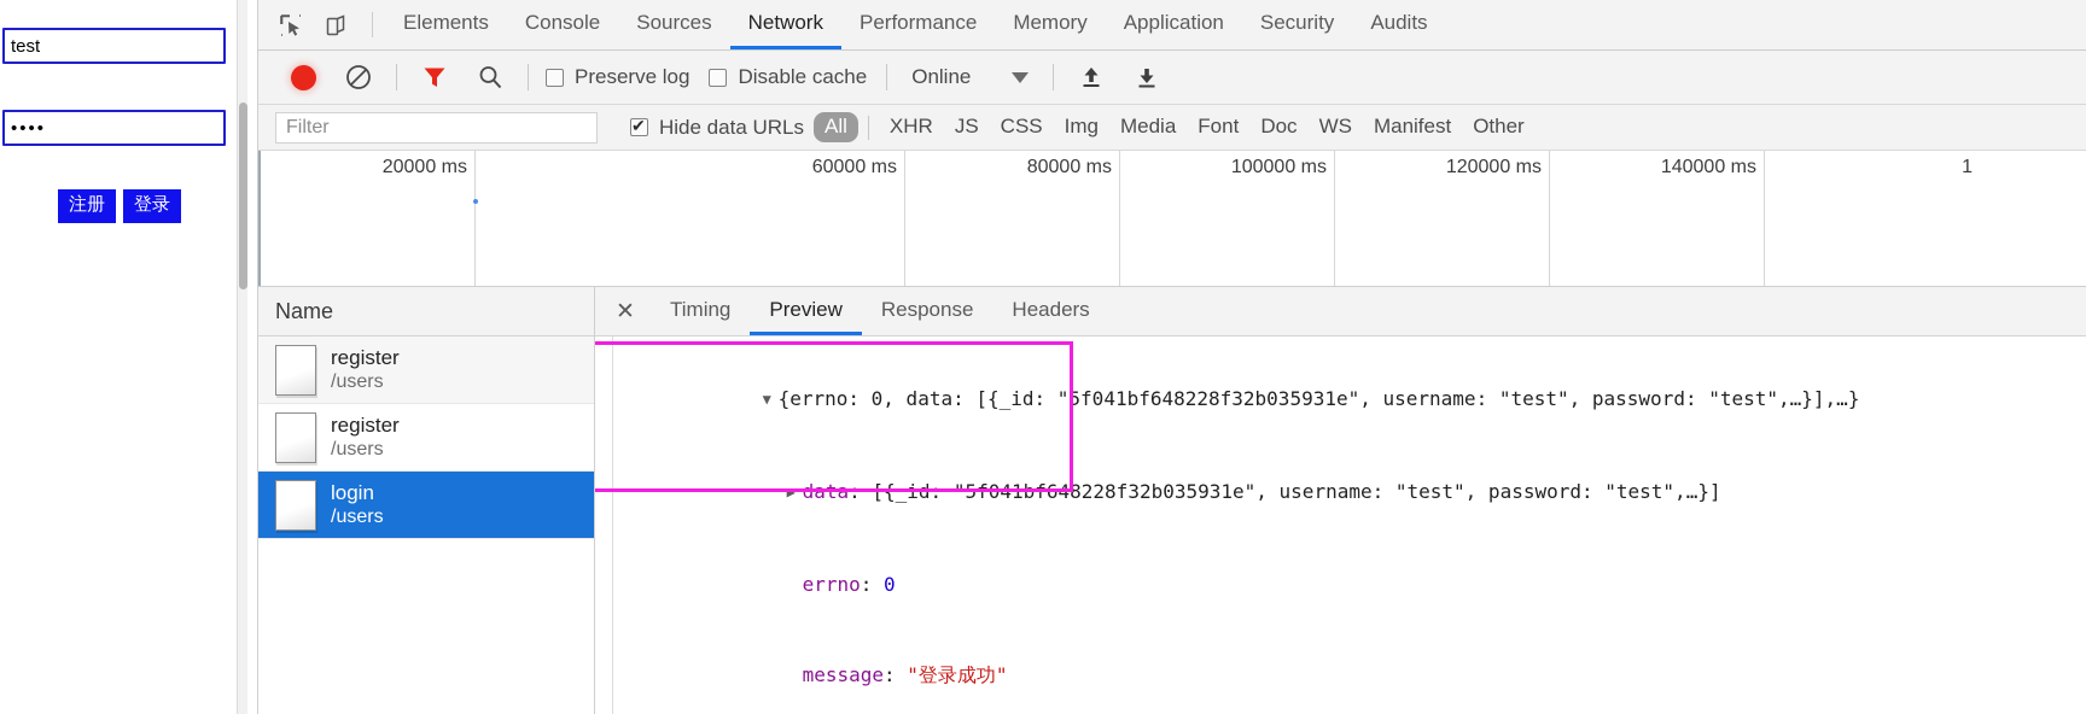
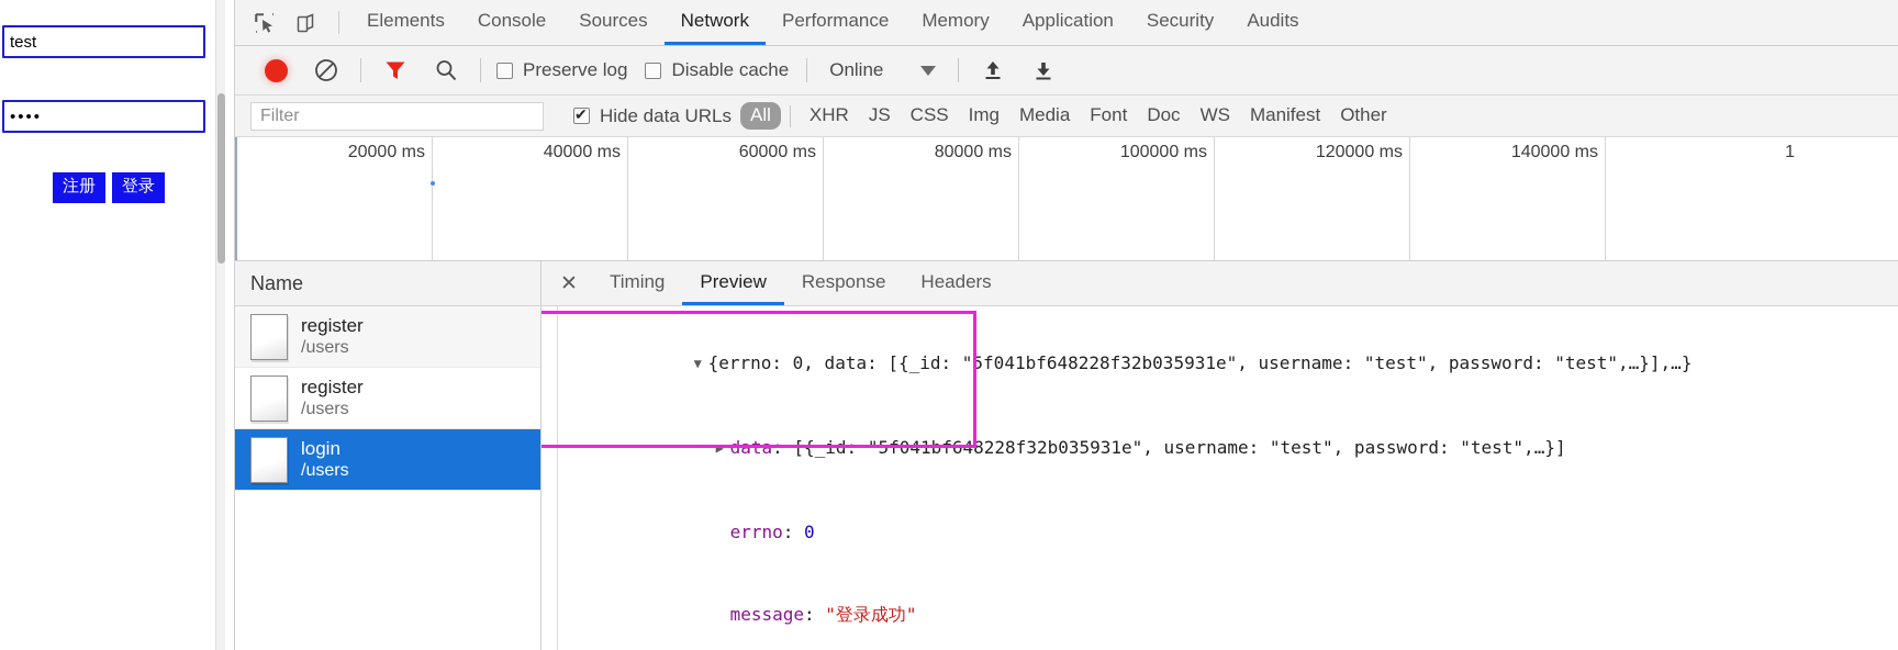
  test
  ••••
  注册
  登录
  Elements
  Console
  Sources
  Network
  Performance
  Memory
  Application
  Security
  Audits
  Preserve log
  Disable cache
  Online
  Filter
  Hide data URLs
  All
  XHR
  JS
  CSS
  Img
  Media
  Font
  Doc
  WS
  Manifest
  Other
  20000 ms
+ 40000 ms
  60000 ms
  80000 ms
  100000 ms
  120000 ms
  140000 ms
  1
  Name
  register
  /users
  register
  /users
  login
  /users
  ✕
  Timing
  Preview
  Response
  Headers
  ▼ {errno: 0, data: [{_id: "5f041bf648228f32b035931e", username: "test", password: "test",…}],…}
  ▶ data: [{_id: "5f041bf648228f32b035931e", username: "test", password: "test",…}]
  errno: 0
  message: "登录成功"
